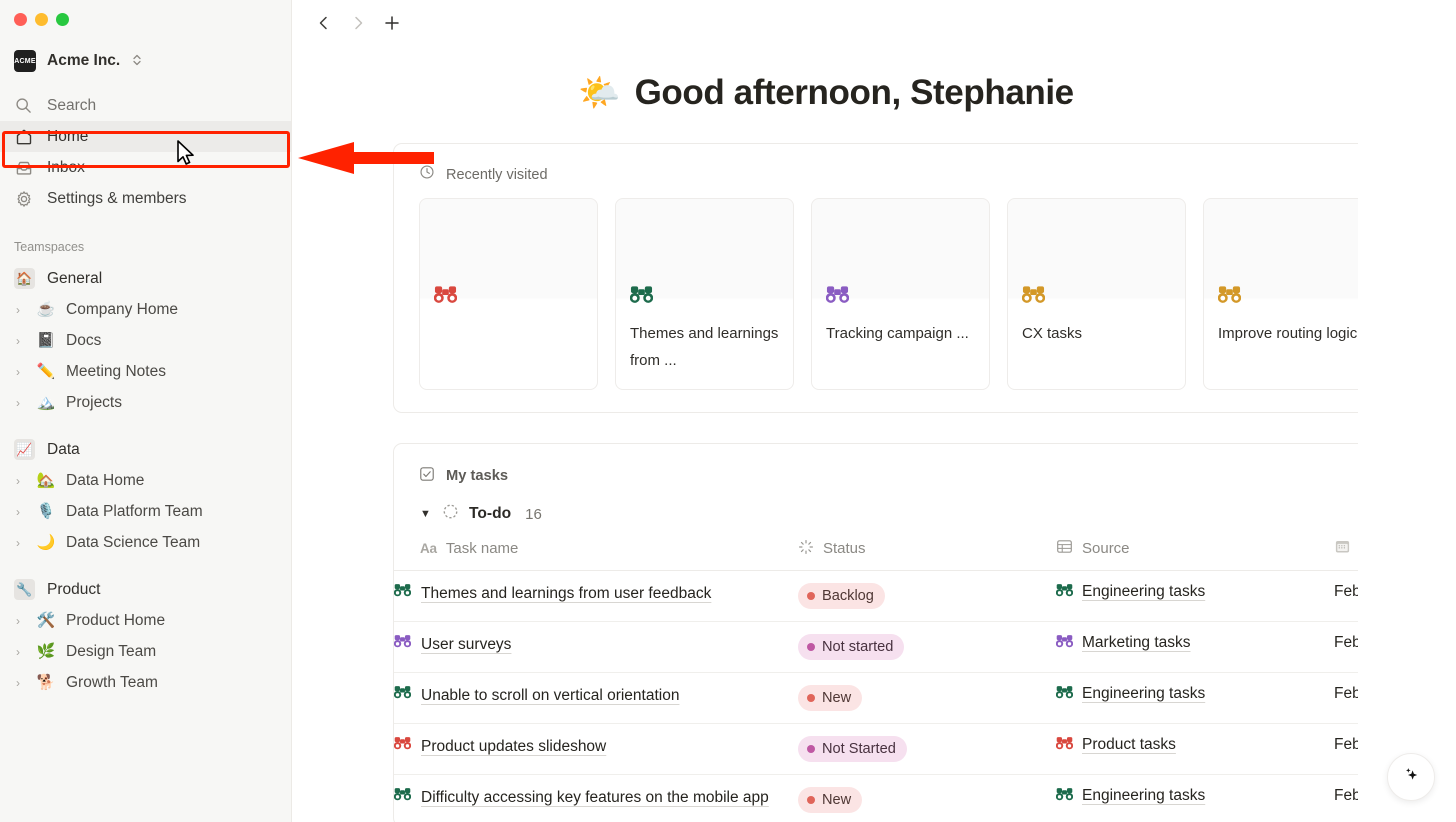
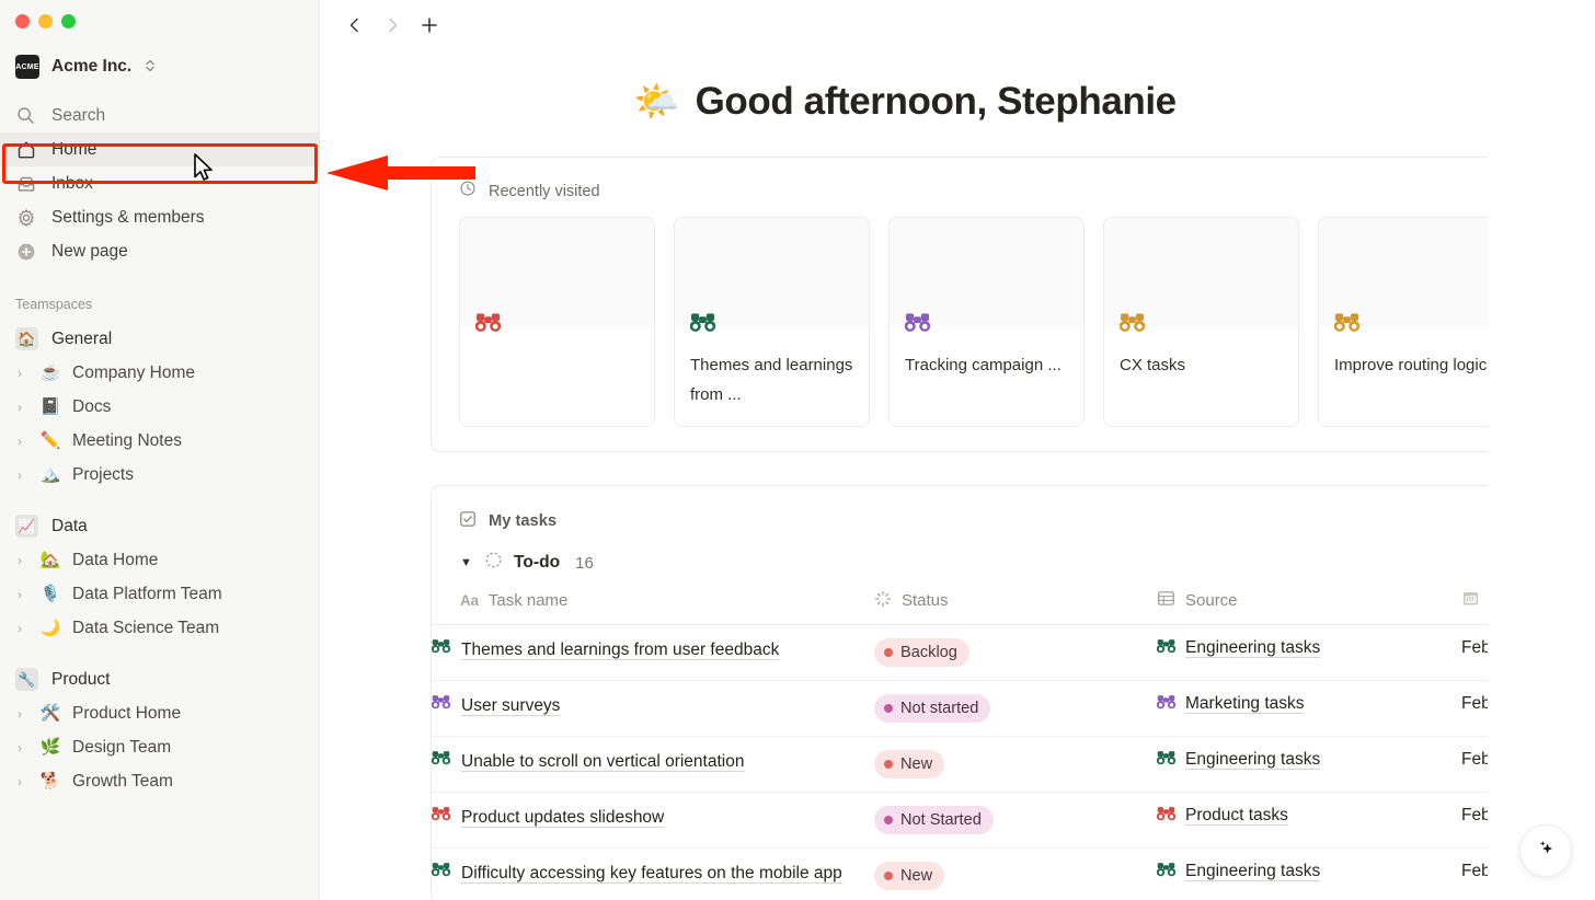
  Acme Inc.
  Search
  Home
  Inbox
  Settings & members
+ New page
  Teamspaces
  🏠
  General
  ›
  ☕
  Company Home
  ›
  📓
  Docs
  ›
  ✏️
  Meeting Notes
  ›
  🏔️
  Projects
  📈
  Data
  ›
  🏡
  Data Home
  ›
  🎙️
  Data Platform Team
  ›
  🌙
  Data Science Team
  🔧
  Product
  ›
  🛠️
  Product Home
  ›
  🌿
  Design Team
  ›
  🐕
  Growth Team
  🌤️
  Good afternoon, Stephanie
  Recently visited
  Themes and learnings from ...
  Tracking campaign ...
  CX tasks
  Improve routing logic
  My tasks
  ▼
  To-do
  16
  Aa Task name	Status	Source
  Themes and learnings from user feedback	Backlog	Engineering tasks	Feb
  User surveys	Not started	Marketing tasks	Feb
  Unable to scroll on vertical orientation	New	Engineering tasks	Feb
  Product updates slideshow	Not Started	Product tasks	Feb
  Difficulty accessing key features on the mobile app	New	Engineering tasks	Feb
